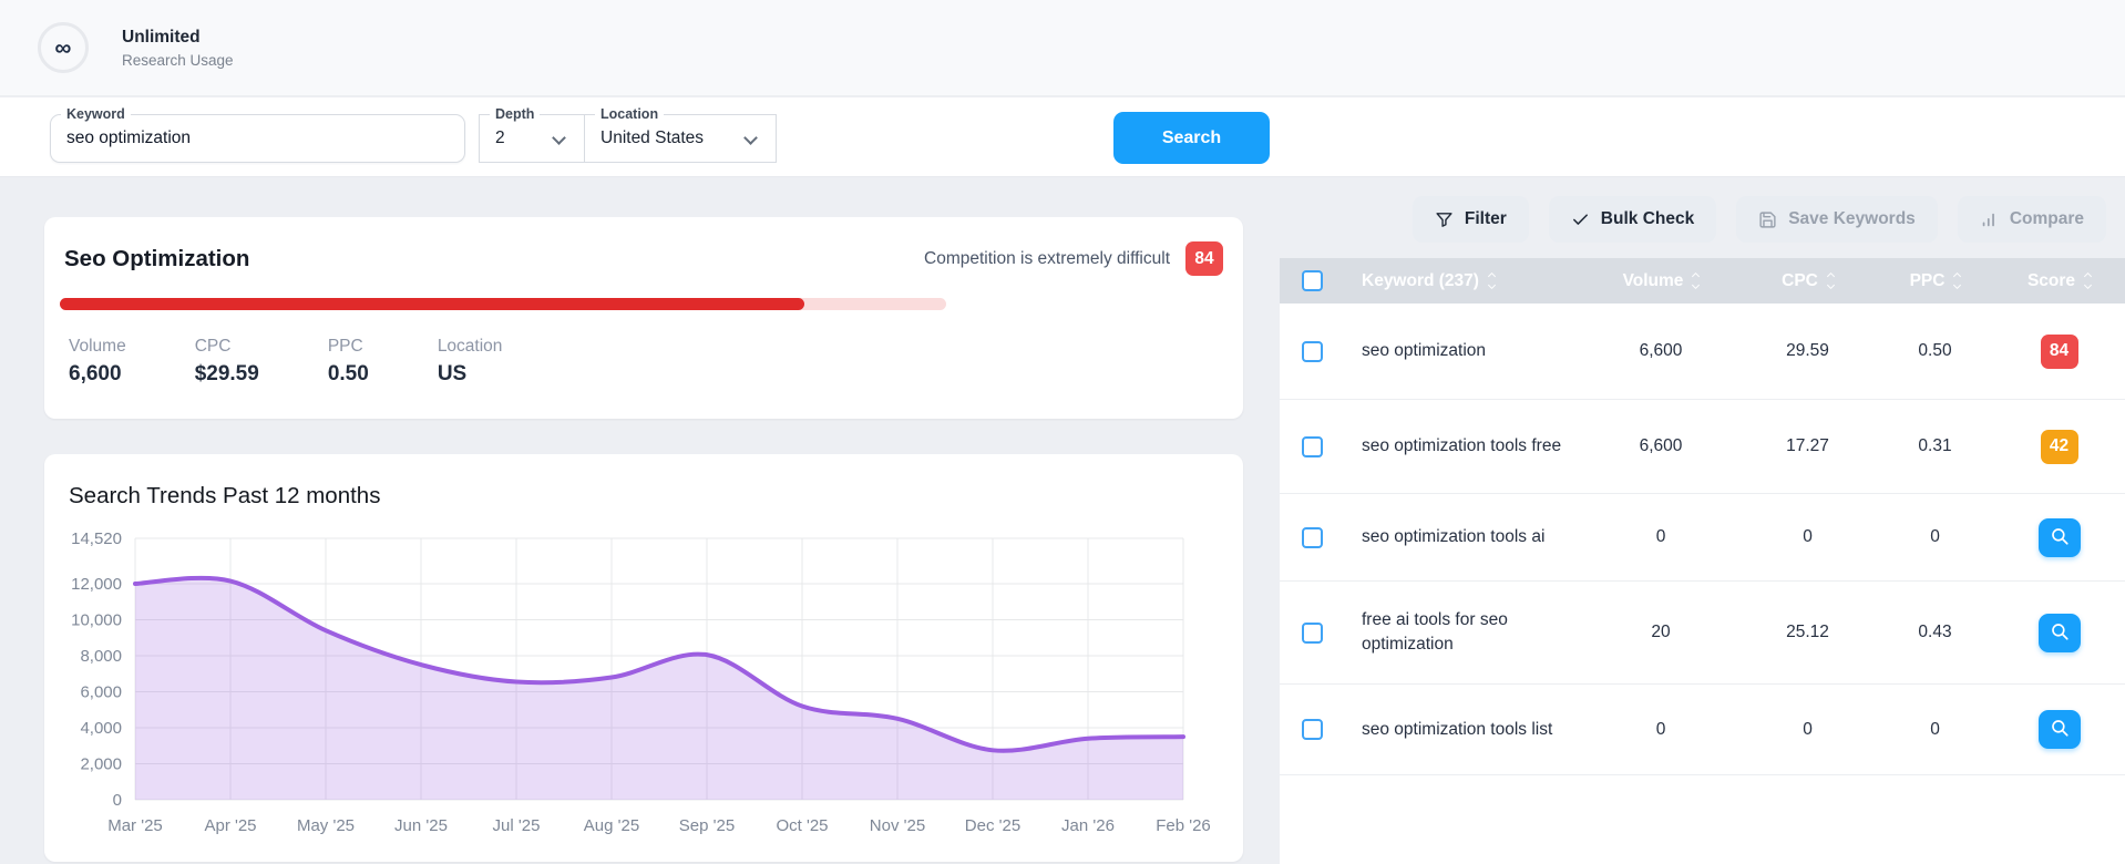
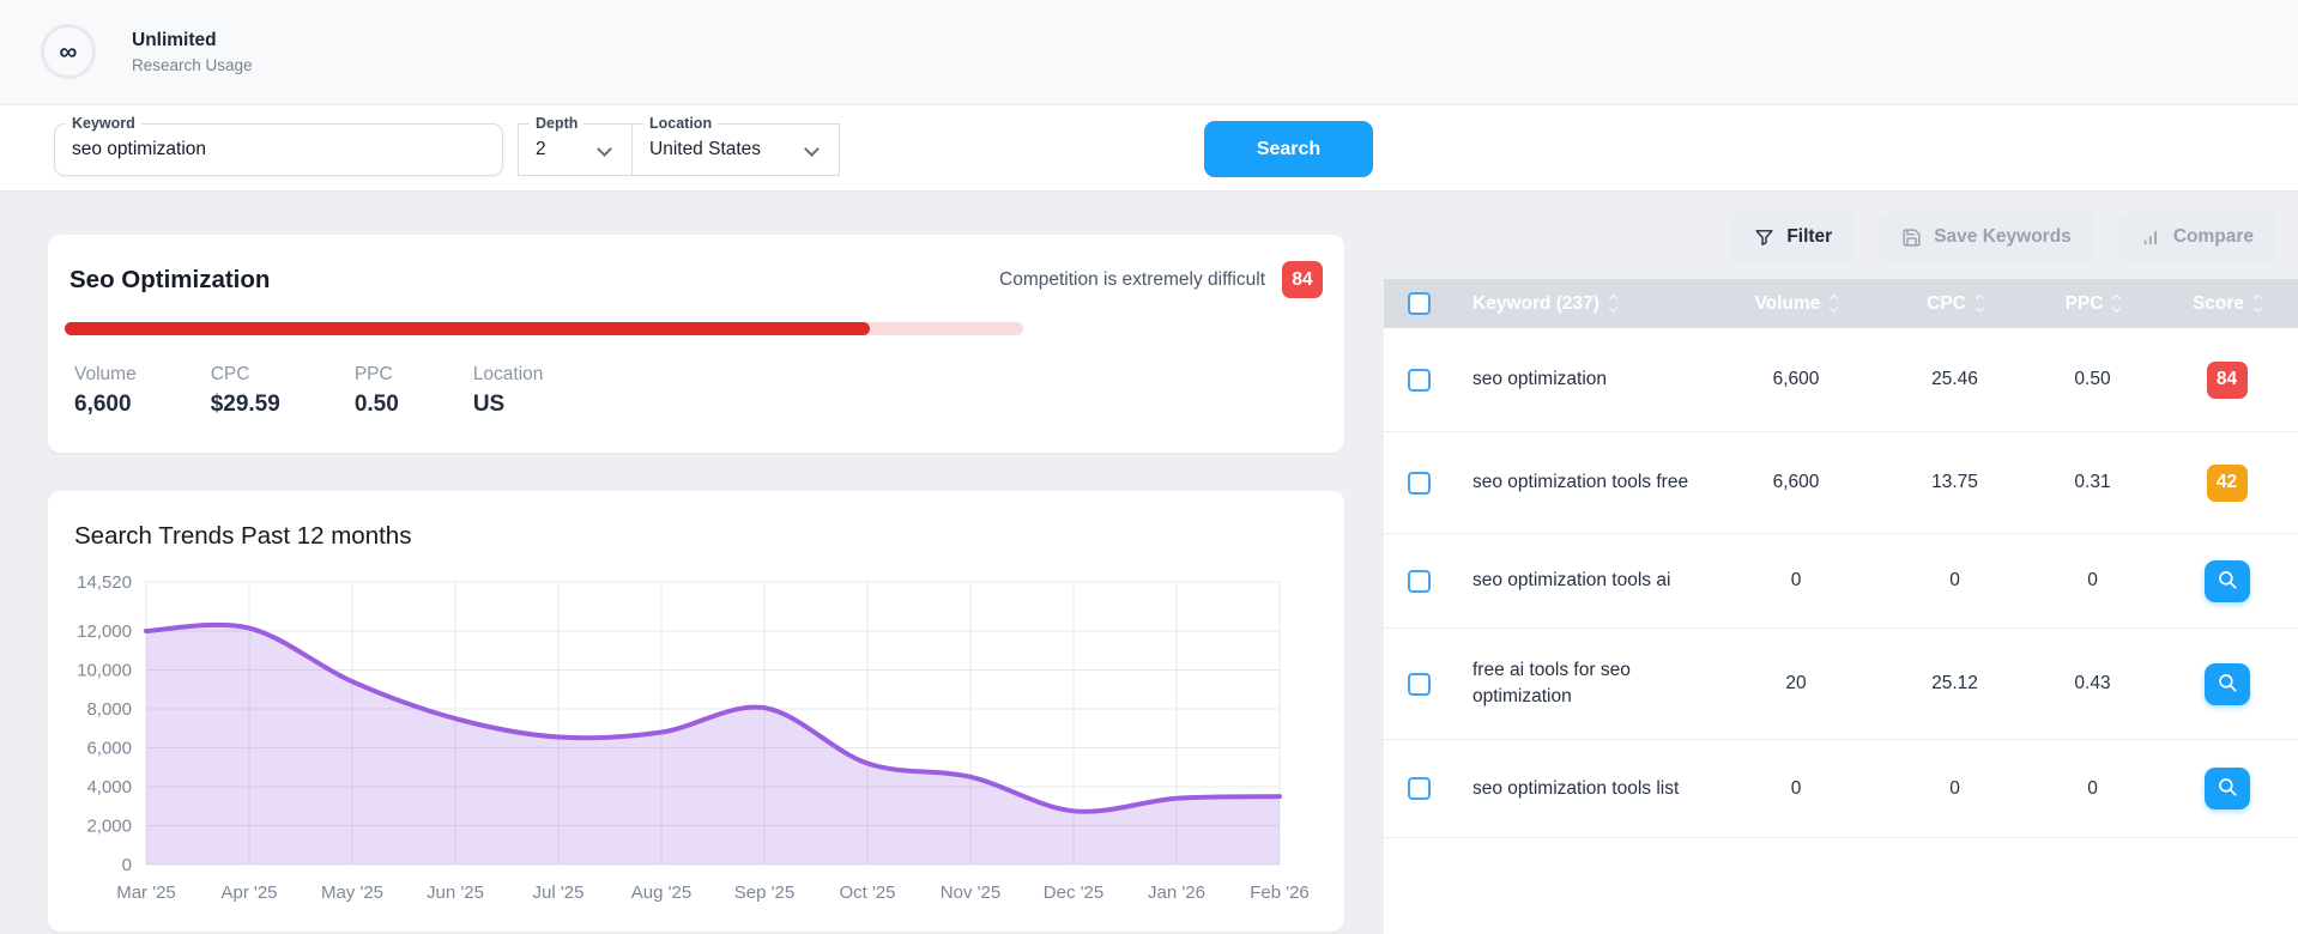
  ∞
  Unlimited
  Research Usage
  Keyword
  seo optimization
  Depth
  2
  Location
  United States
  Search
  Seo Optimization
  Competition is extremely difficult
  84
  Volume
  6,600
  CPC
  $29.59
  PPC
  0.50
  Location
  US
  Search Trends Past 12 months
  0
  2,000
  4,000
  6,000
  8,000
  10,000
  12,000
  14,520
  Mar '25
  Apr '25
  May '25
  Jun '25
  Jul '25
  Aug '25
  Sep '25
  Oct '25
  Nov '25
  Dec '25
  Jan '26
  Feb '26
  Filter
- Bulk Check
  Save Keywords
  Compare
  Keyword (237)
  Volume
  CPC
  PPC
  Score
  seo optimization
  6,600
- 29.59
+ 25.46
  0.50
  84
  seo optimization tools free
  6,600
- 17.27
+ 13.75
  0.31
  42
  seo optimization tools ai
  0
  0
  0
  free ai tools for seo optimization
  20
  25.12
  0.43
  seo optimization tools list
  0
  0
  0
